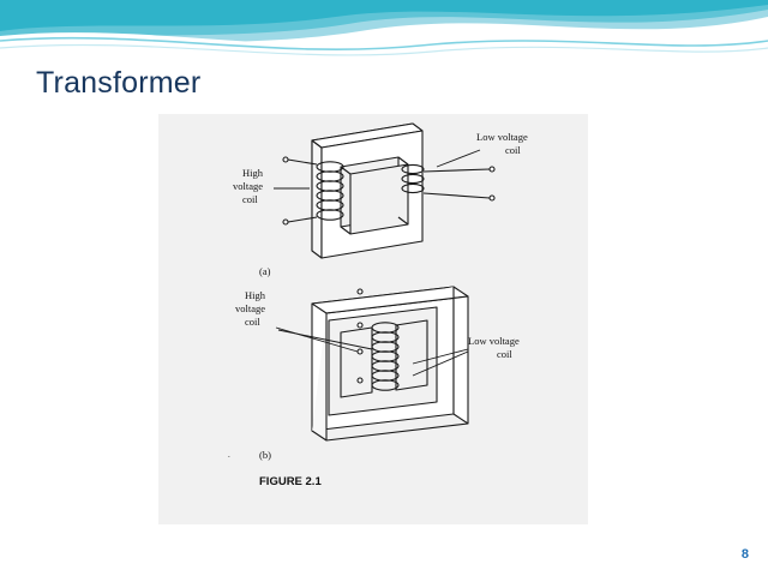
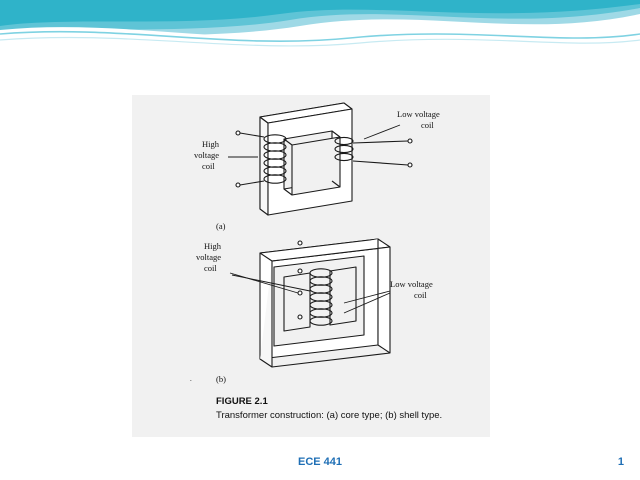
- Transformer
  High
  voltage
  coil
  Low voltage
  coil
  (a)
  High
  voltage
  coil
  Low voltage
  coil
  .
  (b)
  FIGURE 2.1
+ Transformer construction: (a) core type; (b) shell type.
+ ECE 441
- 8
+ 1
